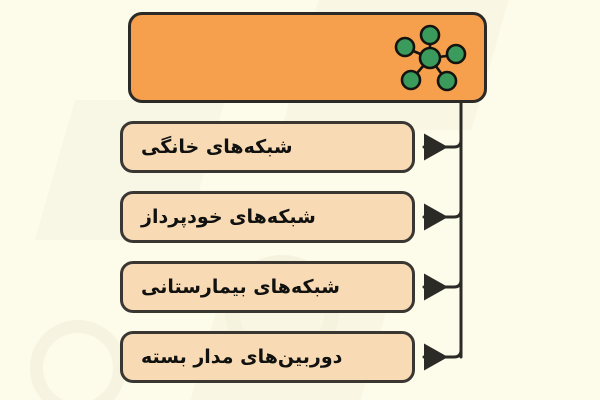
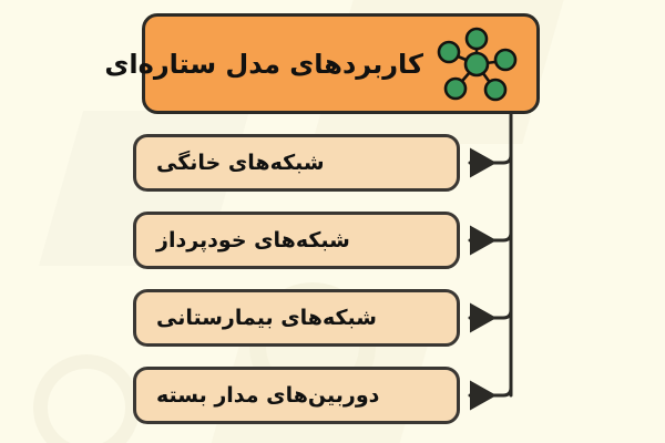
+ کاربردهای مدل ستاره‌ای
  شبکه‌های خانگی
  شبکه‌های خودپرداز
  شبکه‌های بیمارستانی
  دوربین‌های مدار بسته
